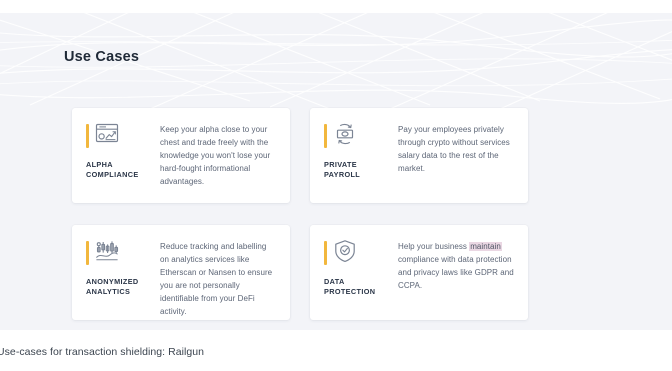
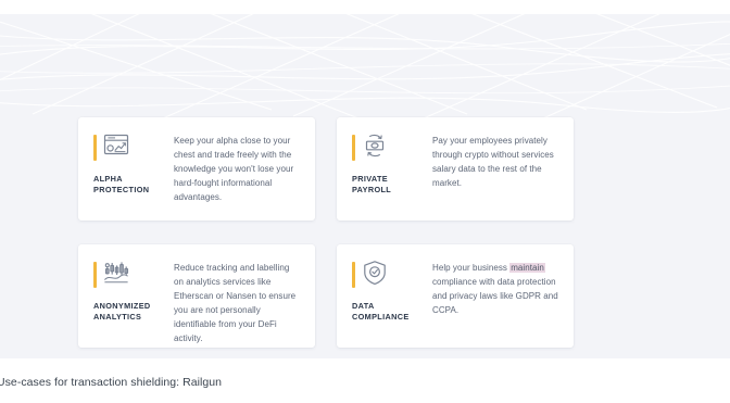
- Use Cases
  ALPHA
- COMPLIANCE
+ PROTECTION
  Keep your alpha close to your chest and trade freely with the knowledge you won't lose your hard-fought informational advantages.
  PRIVATE
  PAYROLL
  Pay your employees privately through crypto without services salary data to the rest of the market.
  ANONYMIZED
  ANALYTICS
  Reduce tracking and labelling on analytics services like Etherscan or Nansen to ensure you are not personally identifiable from your DeFi activity.
  DATA
- PROTECTION
+ COMPLIANCE
  Help your business maintain compliance with data protection and privacy laws like GDPR and CCPA.
  Use-cases for transaction shielding: Railgun
